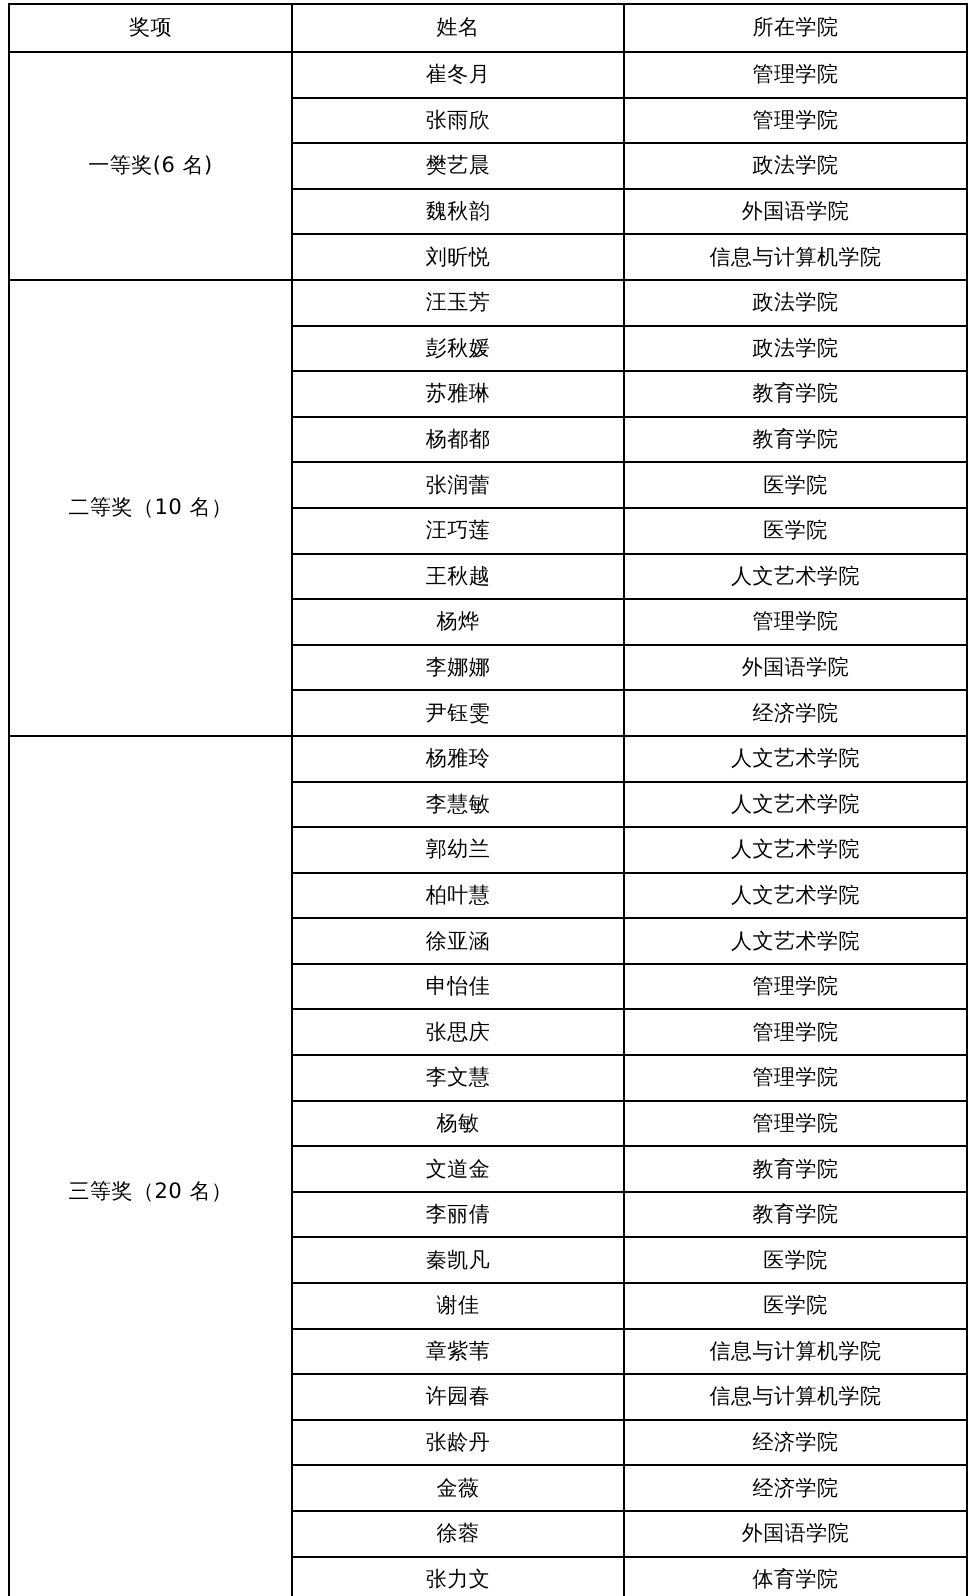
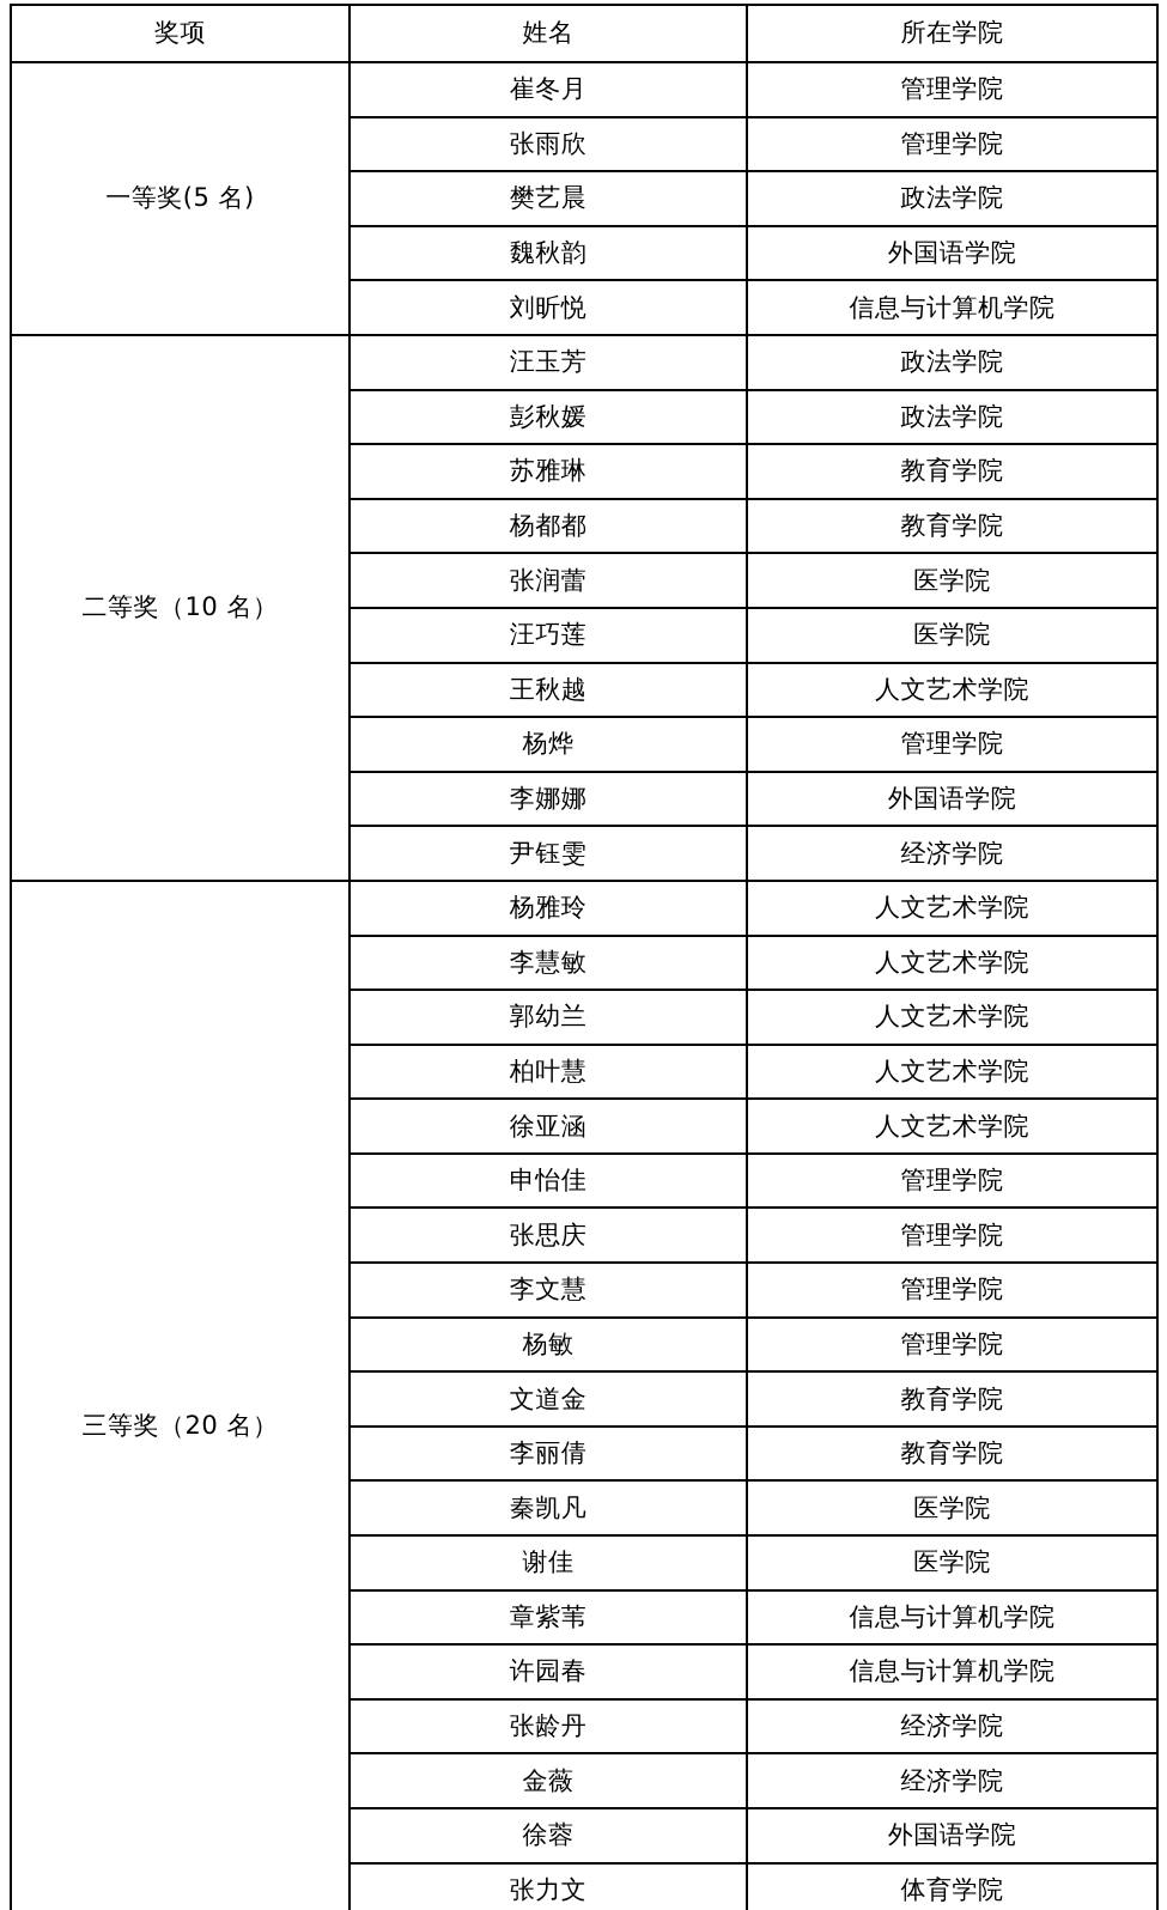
  奖项	姓名	所在学院
- 一等奖(6 名)	崔冬月	管理学院
+ 一等奖(5 名)	崔冬月	管理学院
  张雨欣	管理学院
  樊艺晨	政法学院
  魏秋韵	外国语学院
  刘昕悦	信息与计算机学院
  二等奖（10 名）	汪玉芳	政法学院
  彭秋媛	政法学院
  苏雅琳	教育学院
  杨都都	教育学院
  张润蕾	医学院
  汪巧莲	医学院
  王秋越	人文艺术学院
  杨烨	管理学院
  李娜娜	外国语学院
  尹钰雯	经济学院
  三等奖（20 名）	杨雅玲	人文艺术学院
  李慧敏	人文艺术学院
  郭幼兰	人文艺术学院
  柏叶慧	人文艺术学院
  徐亚涵	人文艺术学院
  申怡佳	管理学院
  张思庆	管理学院
  李文慧	管理学院
  杨敏	管理学院
  文道金	教育学院
  李丽倩	教育学院
  秦凯凡	医学院
  谢佳	医学院
  章紫苇	信息与计算机学院
  许园春	信息与计算机学院
  张龄丹	经济学院
  金薇	经济学院
  徐蓉	外国语学院
  张力文	体育学院
